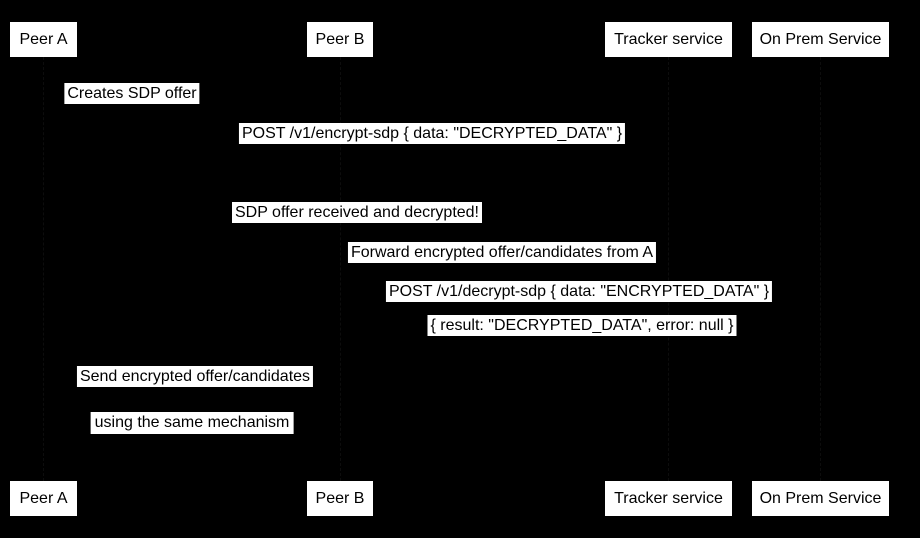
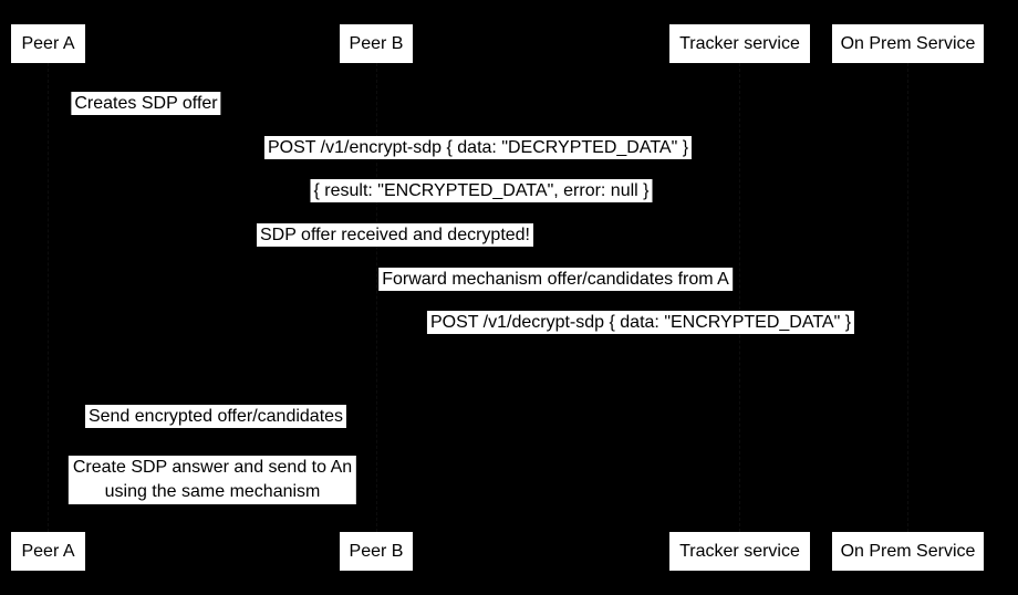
  Peer A
  Peer B
  Tracker service
  On Prem Service
  Creates SDP offer
  POST /v1/encrypt-sdp { data: "DECRYPTED_DATA" }
+ { result: "ENCRYPTED_DATA", error: null }
  SDP offer received and decrypted!
- Forward encrypted offer/candidates from A
+ Forward mechanism offer/candidates from A
  POST /v1/decrypt-sdp { data: "ENCRYPTED_DATA" }
- { result: "DECRYPTED_DATA", error: null }
  Send encrypted offer/candidates
+ Create SDP answer and send to An
  using the same mechanism
  Peer A
  Peer B
  Tracker service
  On Prem Service
